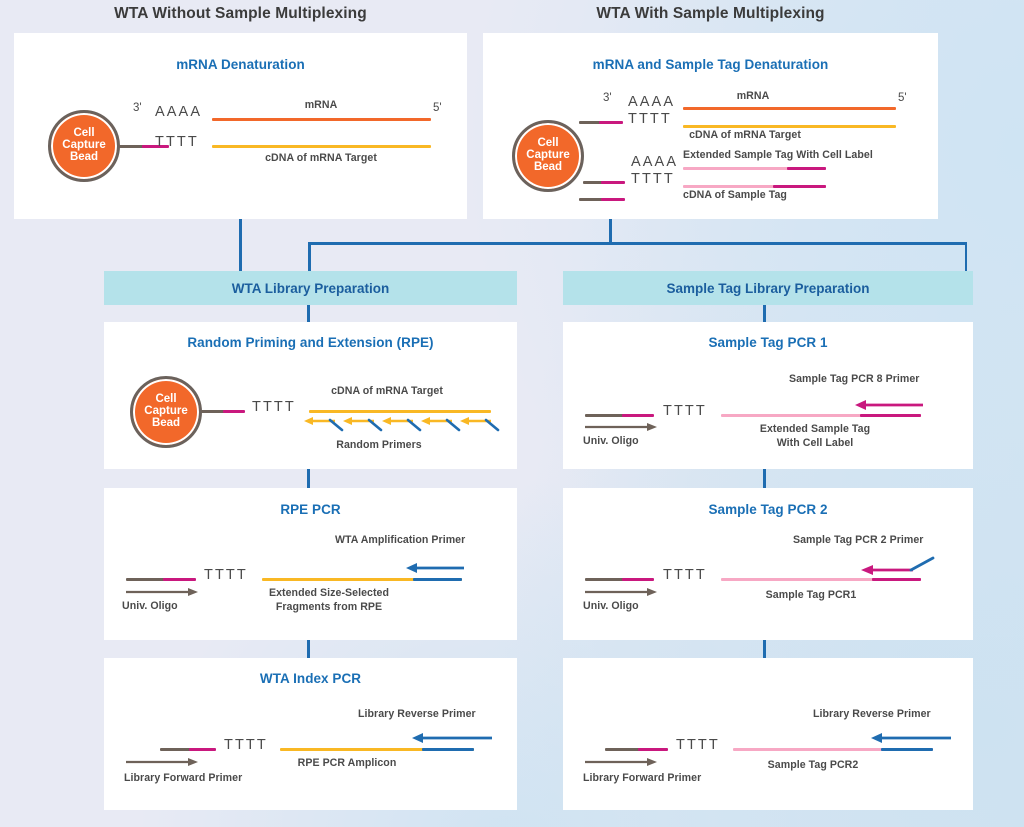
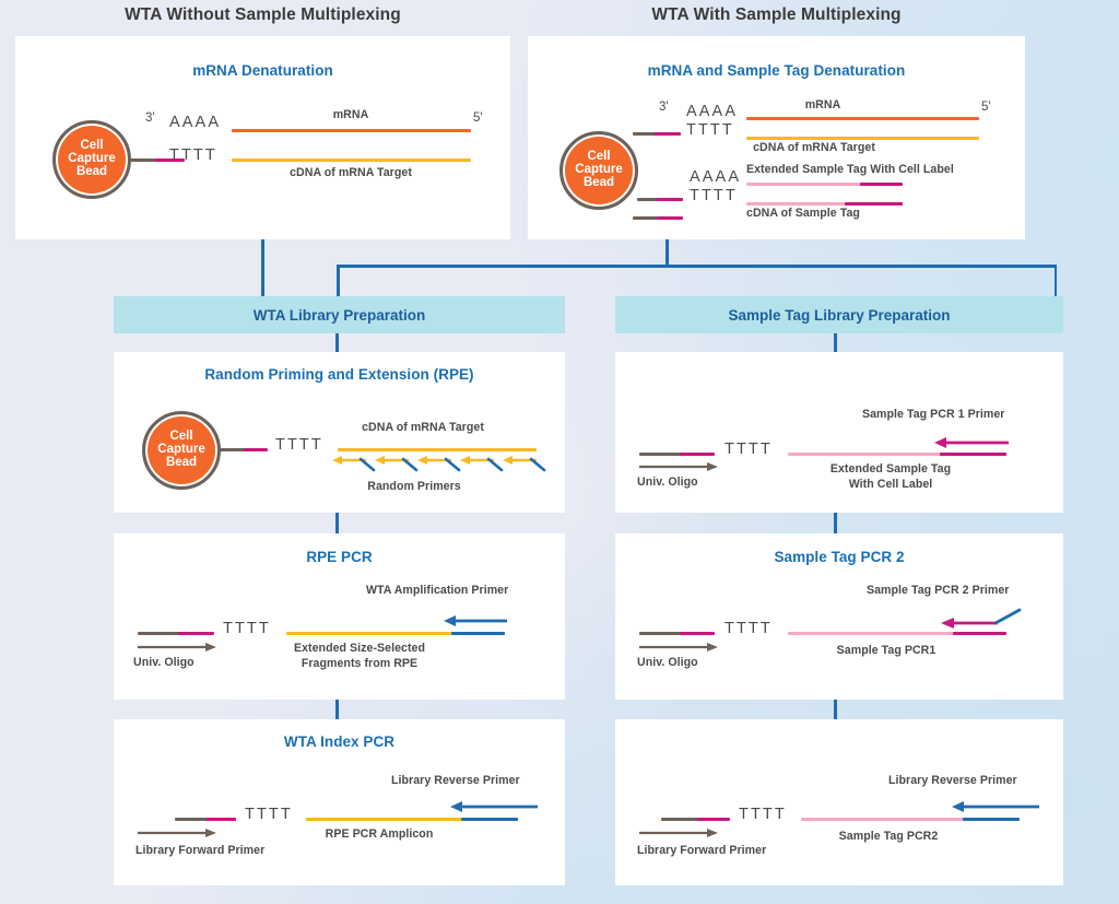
  WTA Without Sample Multiplexing
  WTA With Sample Multiplexing
  mRNA Denaturation
  Cell
  Capture
  Bead
  3'
  5'
  AAAA
  TTTT
  mRNA
  cDNA of mRNA Target
  mRNA and Sample Tag Denaturation
  Cell
  Capture
  Bead
  3'
  5'
  AAAA
  TTTT
  mRNA
  cDNA of mRNA Target
  AAAA
  TTTT
  Extended Sample Tag With Cell Label
  cDNA of Sample Tag
  WTA Library Preparation
  Sample Tag Library Preparation
  Random Priming and Extension (RPE)
  Cell
  Capture
  Bead
  TTTT
  cDNA of mRNA Target
  Random Primers
- Sample Tag PCR 1
- Sample Tag PCR 8 Primer
+ Sample Tag PCR 1 Primer
  Univ. Oligo
  TTTT
  Extended Sample Tag
  With Cell Label
  RPE PCR
  WTA Amplification Primer
  Univ. Oligo
  TTTT
  Extended Size-Selected
  Fragments from RPE
  Sample Tag PCR 2
  Sample Tag PCR 2 Primer
  Univ. Oligo
  TTTT
  Sample Tag PCR1
  WTA Index PCR
  Library Reverse Primer
  Library Forward Primer
  TTTT
  RPE PCR Amplicon
  Library Reverse Primer
  Library Forward Primer
  TTTT
  Sample Tag PCR2
